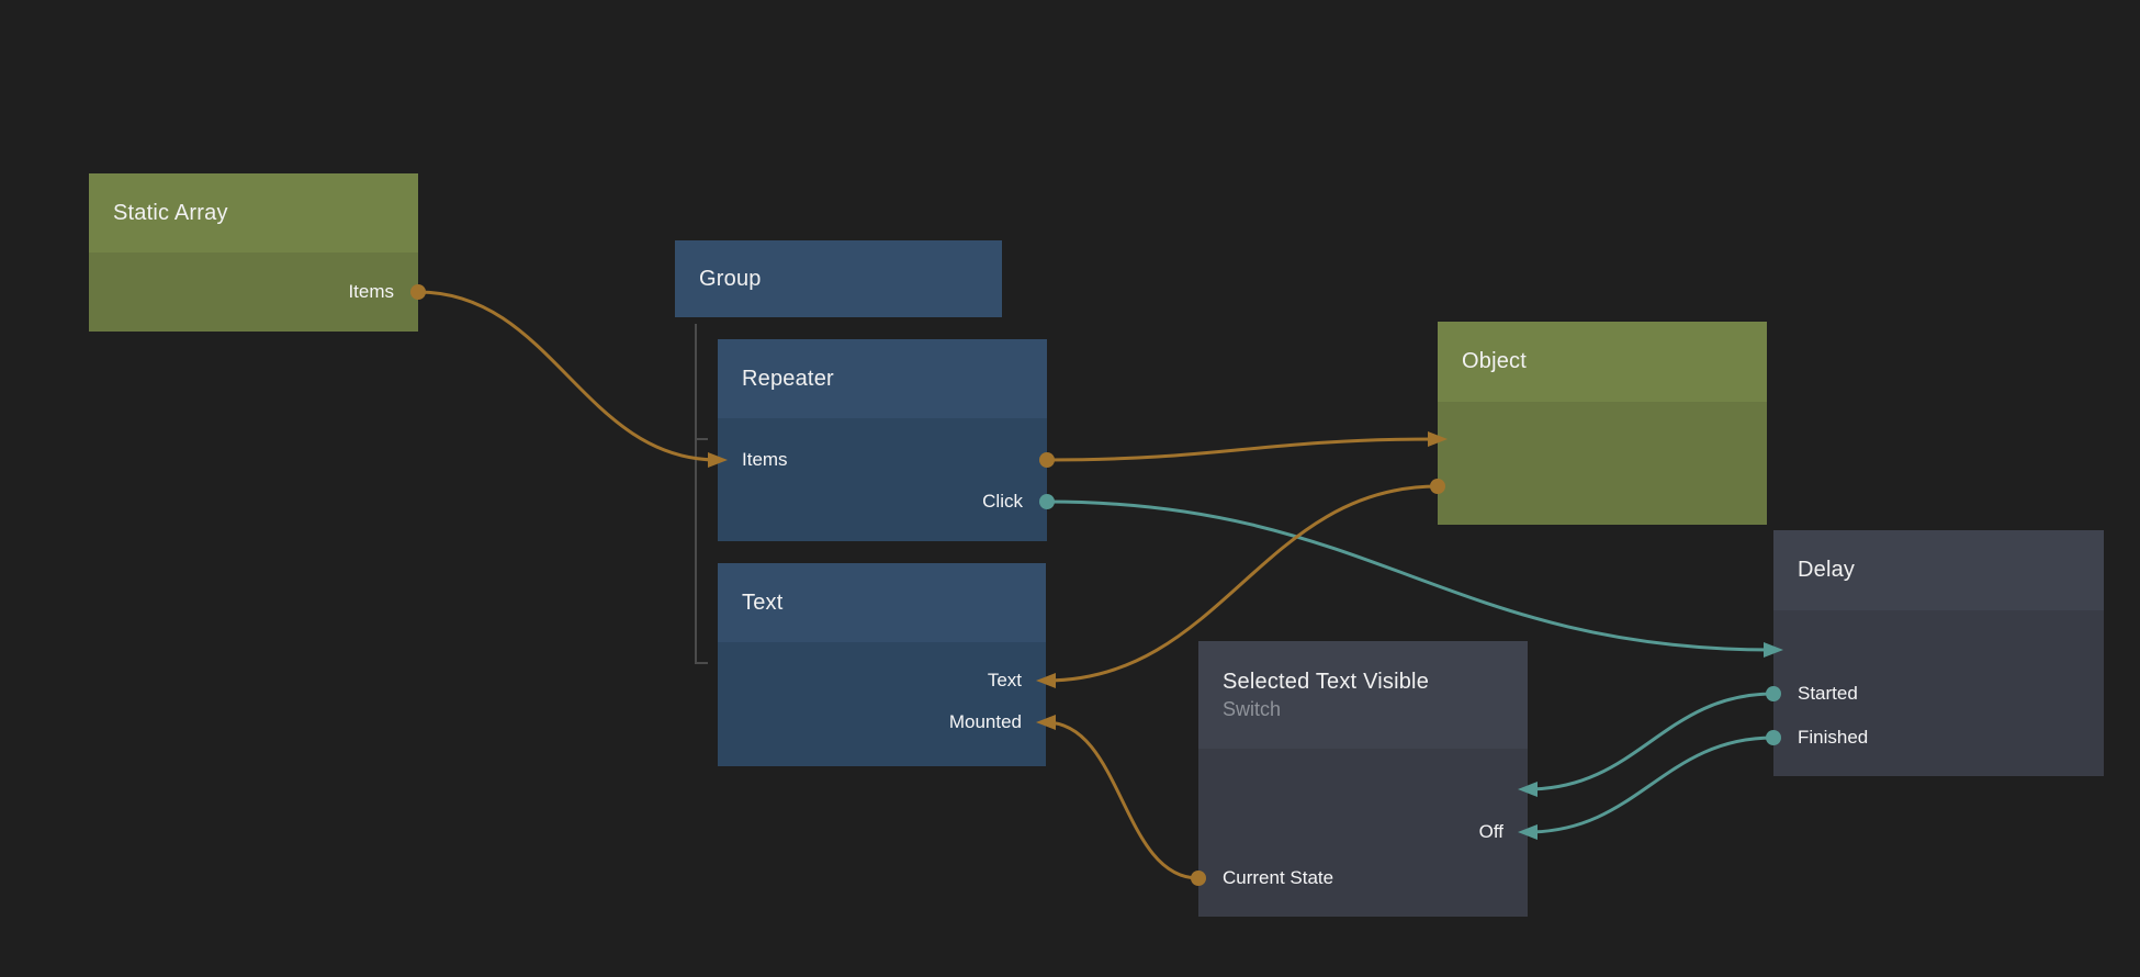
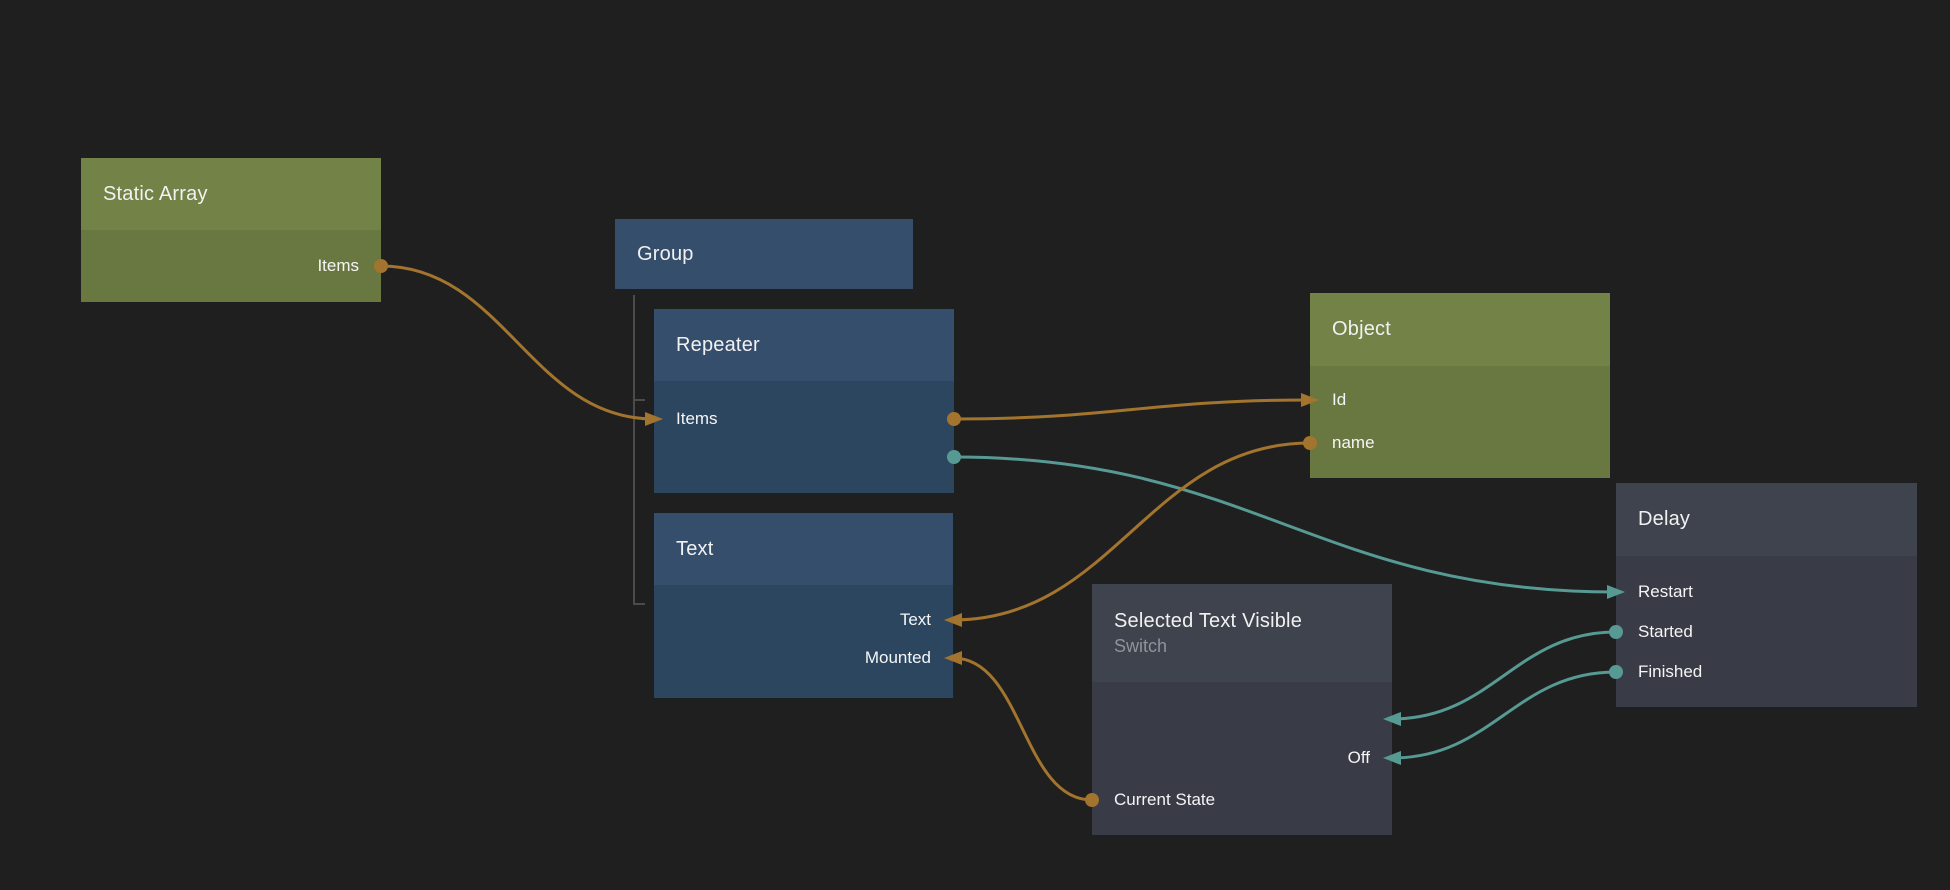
  Static Array
  Items
  Group
  Repeater
  Items
- Click
  Text
  Text
  Mounted
  Object
+ Id
+ name
  Delay
+ Restart
  Started
  Finished
  Selected Text Visible
  Switch
  Off
  Current State
